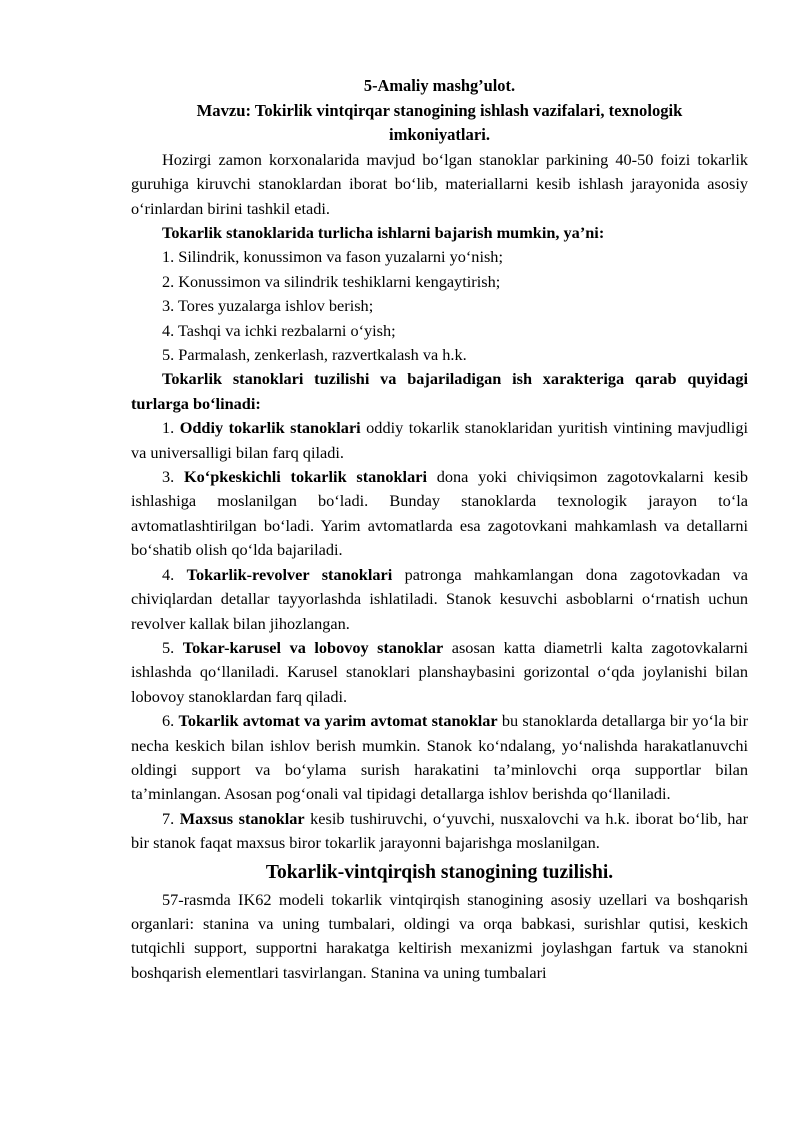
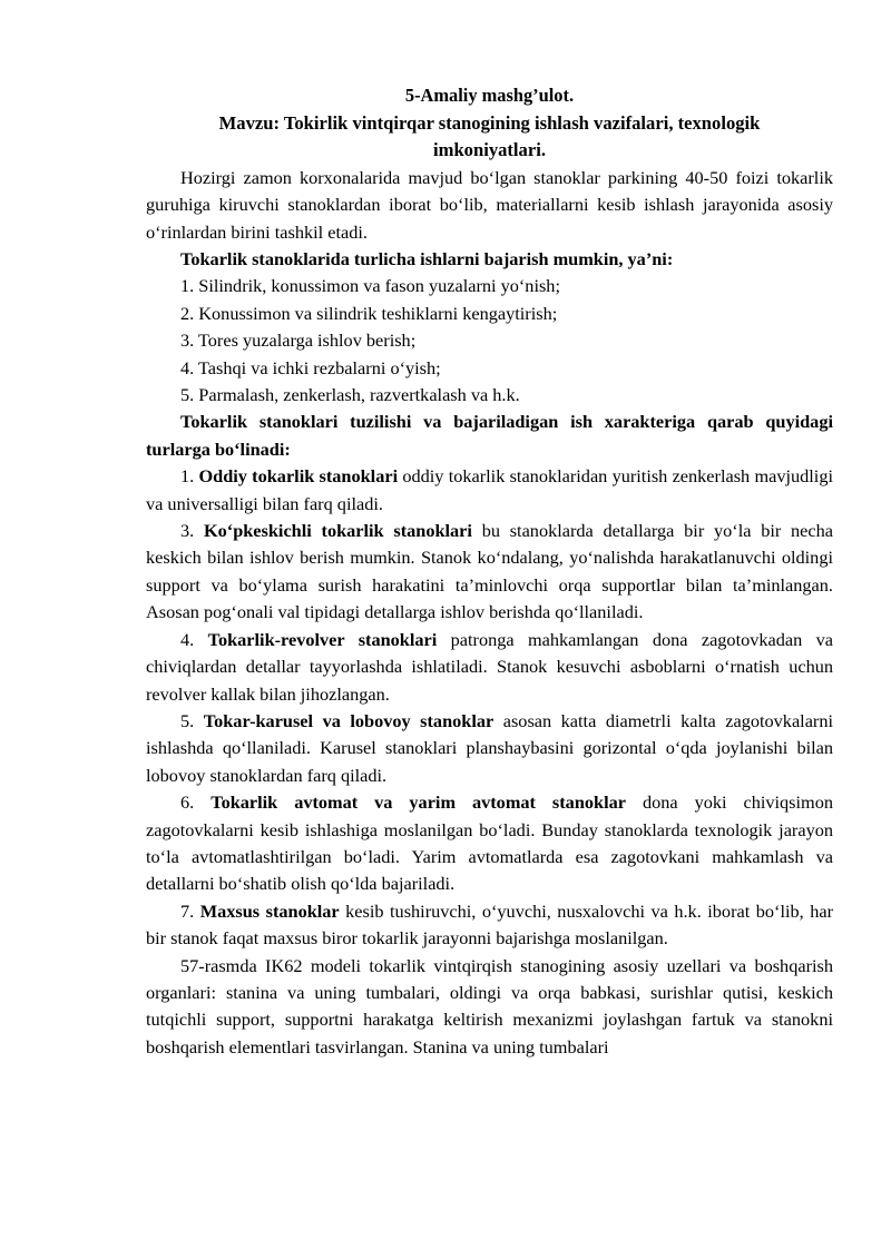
  5-Amaliy mashg’ulot.
  Mavzu: Tokirlik vintqirqar stanogining ishlash vazifalari, texnologik
  imkoniyatlari.
  Hozirgi zamon korxonalarida mavjud bo‘lgan stanoklar parkining 40-50 foizi tokarlik guruhiga kiruvchi stanoklardan iborat bo‘lib, materiallarni kesib ishlash jarayonida asosiy o‘rinlardan birini tashkil etadi.
  Tokarlik stanoklarida turlicha ishlarni bajarish mumkin, ya’ni:
  1. Silindrik, konussimon va fason yuzalarni yo‘nish;
  2. Konussimon va silindrik teshiklarni kengaytirish;
  3. Tores yuzalarga ishlov berish;
  4. Tashqi va ichki rezbalarni o‘yish;
  5. Parmalash, zenkerlash, razvertkalash va h.k.
  Tokarlik stanoklari tuzilishi va bajariladigan ish xarakteriga qarab quyidagi turlarga bo‘linadi:
- 1. Oddiy tokarlik stanoklari oddiy tokarlik stanoklaridan yuritish vintining mavjudligi va universalligi bilan farq qiladi.
+ 1. Oddiy tokarlik stanoklari oddiy tokarlik stanoklaridan yuritish zenkerlash mavjudligi va universalligi bilan farq qiladi.
- 3. Ko‘pkeskichli tokarlik stanoklari dona yoki chiviqsimon zagotovkalarni kesib ishlashiga moslanilgan bo‘ladi. Bunday stanoklarda texnologik jarayon to‘la avtomatlashtirilgan bo‘ladi. Yarim avtomatlarda esa zagotovkani mahkamlash va detallarni bo‘shatib olish qo‘lda bajariladi.
+ 3. Ko‘pkeskichli tokarlik stanoklari bu stanoklarda detallarga bir yo‘la bir necha keskich bilan ishlov berish mumkin. Stanok ko‘ndalang, yo‘nalishda harakatlanuvchi oldingi support va bo‘ylama surish harakatini ta’minlovchi orqa supportlar bilan ta’minlangan. Asosan pog‘onali val tipidagi detallarga ishlov berishda qo‘llaniladi.
  4. Tokarlik-revolver stanoklari patronga mahkamlangan dona zagotovkadan va chiviqlardan detallar tayyorlashda ishlatiladi. Stanok kesuvchi asboblarni o‘rnatish uchun revolver kallak bilan jihozlangan.
  5. Tokar-karusel va lobovoy stanoklar asosan katta diametrli kalta zagotovkalarni ishlashda qo‘llaniladi. Karusel stanoklari planshaybasini gorizontal o‘qda joylanishi bilan lobovoy stanoklardan farq qiladi.
- 6. Tokarlik avtomat va yarim avtomat stanoklar bu stanoklarda detallarga bir yo‘la bir necha keskich bilan ishlov berish mumkin. Stanok ko‘ndalang, yo‘nalishda harakatlanuvchi oldingi support va bo‘ylama surish harakatini ta’minlovchi orqa supportlar bilan ta’minlangan. Asosan pog‘onali val tipidagi detallarga ishlov berishda qo‘llaniladi.
+ 6. Tokarlik avtomat va yarim avtomat stanoklar dona yoki chiviqsimon zagotovkalarni kesib ishlashiga moslanilgan bo‘ladi. Bunday stanoklarda texnologik jarayon to‘la avtomatlashtirilgan bo‘ladi. Yarim avtomatlarda esa zagotovkani mahkamlash va detallarni bo‘shatib olish qo‘lda bajariladi.
  7. Maxsus stanoklar kesib tushiruvchi, o‘yuvchi, nusxalovchi va h.k. iborat bo‘lib, har bir stanok faqat maxsus biror tokarlik jarayonni bajarishga moslanilgan.
- Tokarlik-vintqirqish stanogining tuzilishi.
  57-rasmda IK62 modeli tokarlik vintqirqish stanogining asosiy uzellari va boshqarish organlari: stanina va uning tumbalari, oldingi va orqa babkasi, surishlar qutisi, keskich tutqichli support, supportni harakatga keltirish mexanizmi joylashgan fartuk va stanokni boshqarish elementlari tasvirlangan. Stanina va uning tumbalari
